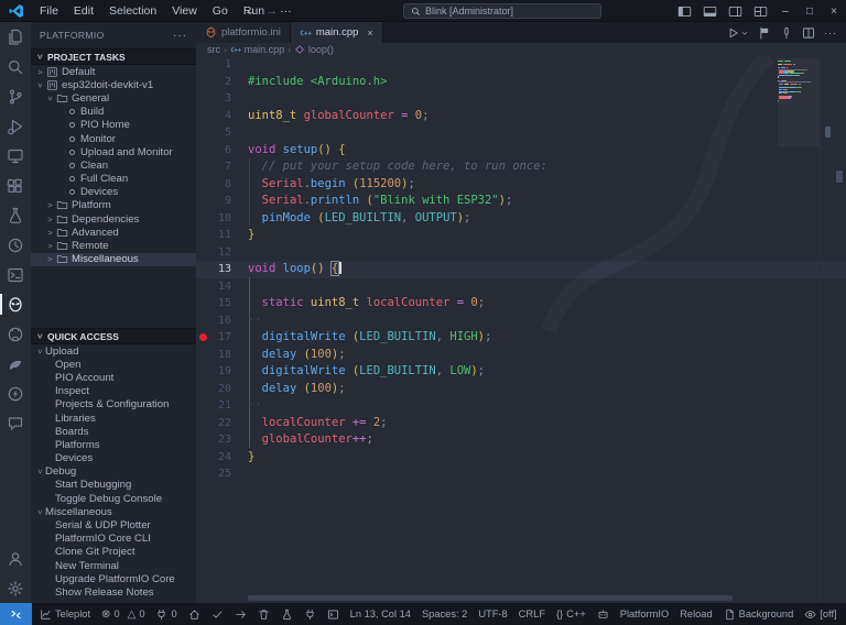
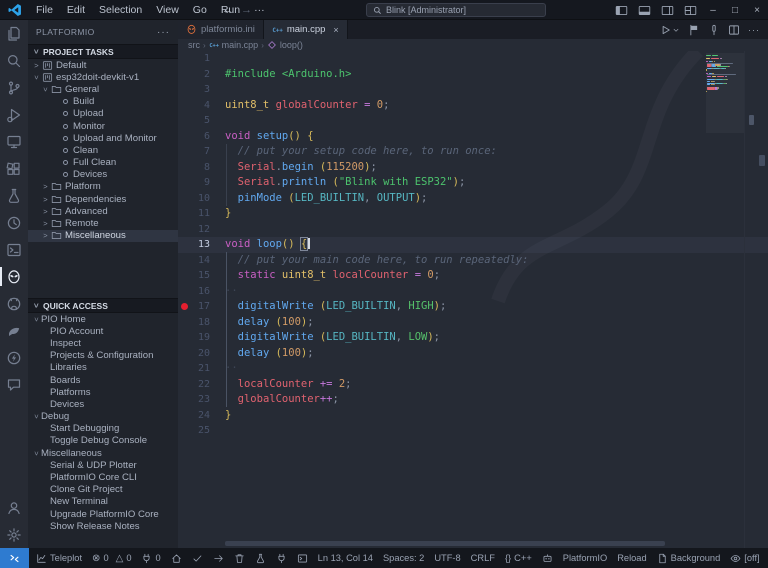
  File
  Edit
  Selection
  View
  Go
  Run
  ···
  ←
  →
  Blink [Administrator]
  –
  □
  ×
  PLATFORMIO
  ···
  PROJECT TASKS
  >
  Default
  esp32doit-devkit-v1
  General
  Build
- PIO Home
+ Upload
  Monitor
  Upload and Monitor
  Clean
  Full Clean
  Devices
  >
  Platform
  >
  Dependencies
  >
  Advanced
  >
  Remote
  >
  Miscellaneous
  QUICK ACCESS
- Upload
+ PIO Home
- Open
  PIO Account
  Inspect
  Projects & Configuration
  Libraries
  Boards
  Platforms
  Devices
  Debug
  Start Debugging
  Toggle Debug Console
  Miscellaneous
  Serial & UDP Plotter
  PlatformIO Core CLI
  Clone Git Project
  New Terminal
  Upgrade PlatformIO Core
  Show Release Notes
  platformio.ini
  main.cpp
  ×
  ···
  src
  ›
  main.cpp
  ›
  loop()
  1
  2
  #include <Arduino.h>
  3
  4
  uint8_t globalCounter = 0;
  5
  6
  void setup() {
  7
  // put your setup code here, to run once:
  8
  Serial.begin (115200);
  9
  Serial.println ("Blink with ESP32");
  10
  pinMode (LED_BUILTIN, OUTPUT);
  11
  }
  12
  13
  void loop() {
  14
+ // put your main code here, to run repeatedly:
  15
  static uint8_t localCounter = 0;
  16
  ··
  17
  digitalWrite (LED_BUILTIN, HIGH);
  18
  delay (100);
  19
  digitalWrite (LED_BUILTIN, LOW);
  20
  delay (100);
  21
  ··
  22
  localCounter += 2;
  23
  globalCounter++;
  24
  }
  25
  Teleplot
  ⊗
  0
  △
  0
  0
  Ln 13, Col 14
  Spaces: 2
  UTF-8
  CRLF
  {}
  C++
  PlatformIO
  Reload
  Background
  [off]
